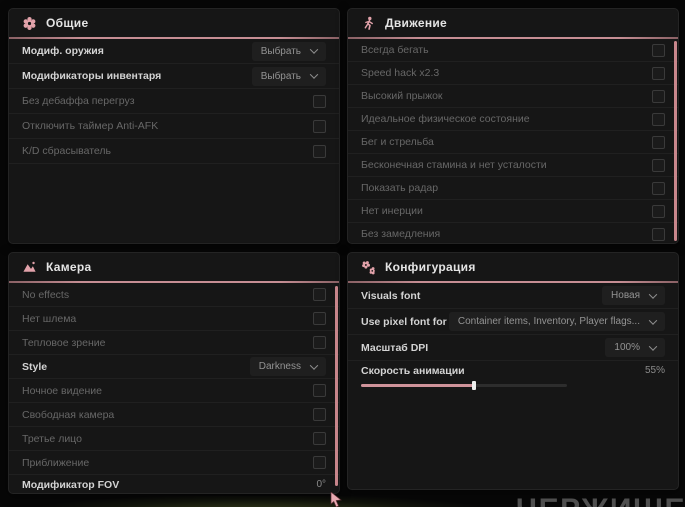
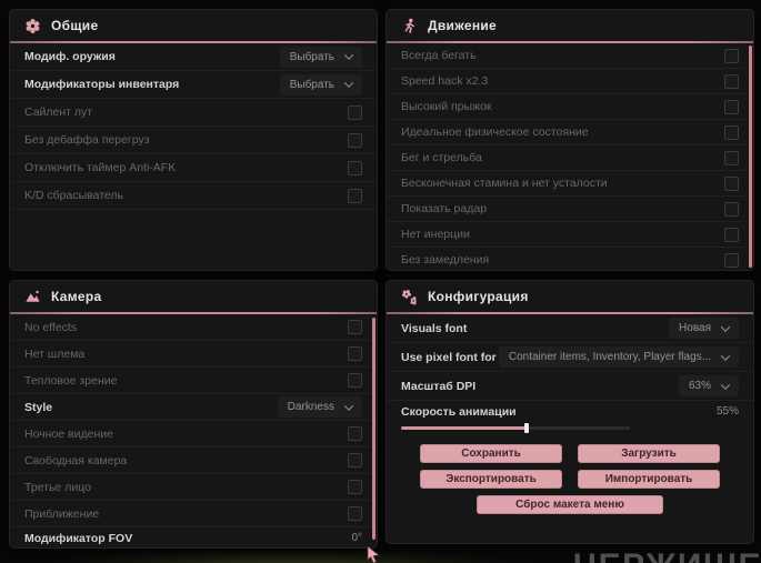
  Общие
  Модиф. оружия
  Выбрать
  Модификаторы инвентаря
  Выбрать
+ Сайлент лут
  Без дебаффа перегруз
  Отключить таймер Anti-AFK
  K/D сбрасыватель
  Движение
  Всегда бегать
  Speed hack x2.3
  Высокий прыжок
  Идеальное физическое состояние
  Бег и стрельба
  Бесконечная стамина и нет усталости
  Показать радар
  Нет инерции
  Без замедления
  Камера
  No effects
  Нет шлема
  Тепловое зрение
  Style
  Darkness
  Ночное видение
  Свободная камера
  Третье лицо
  Приближение
  Модификатор FOV
  0°
  Конфигурация
  Visuals font
  Новая
  Use pixel font for
  Container items, Inventory, Player flags...
  Масштаб DPI
- 100%
+ 63%
  Скорость анимации
  55%
+ Сохранить
+ Загрузить
+ Экспортировать
+ Импортировать
+ Сброс макета меню
